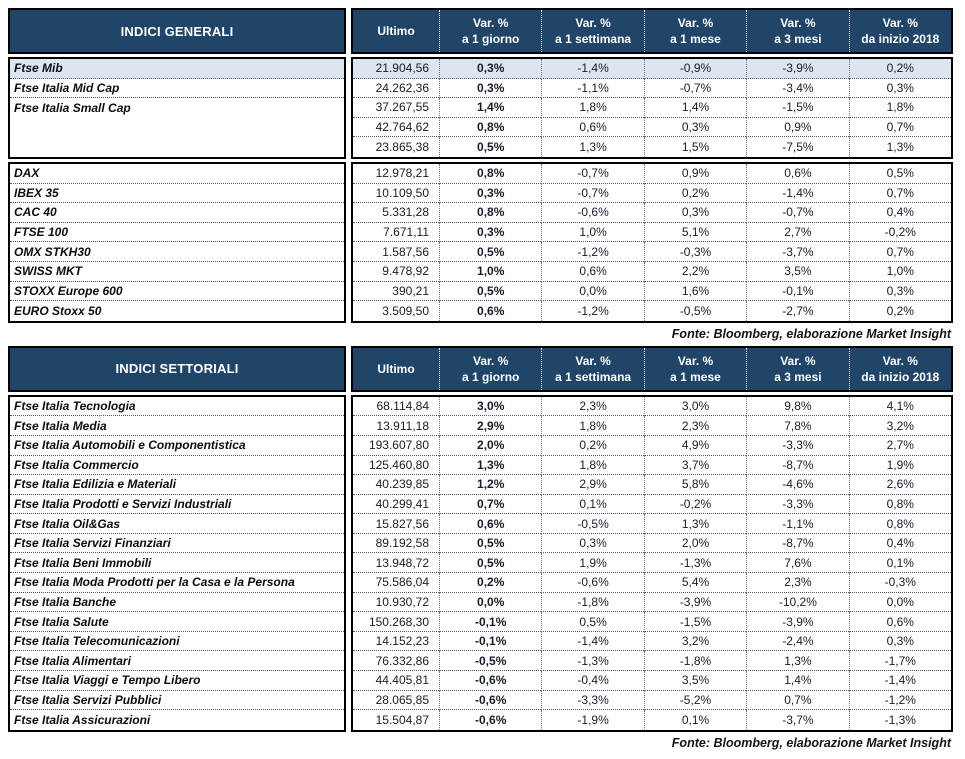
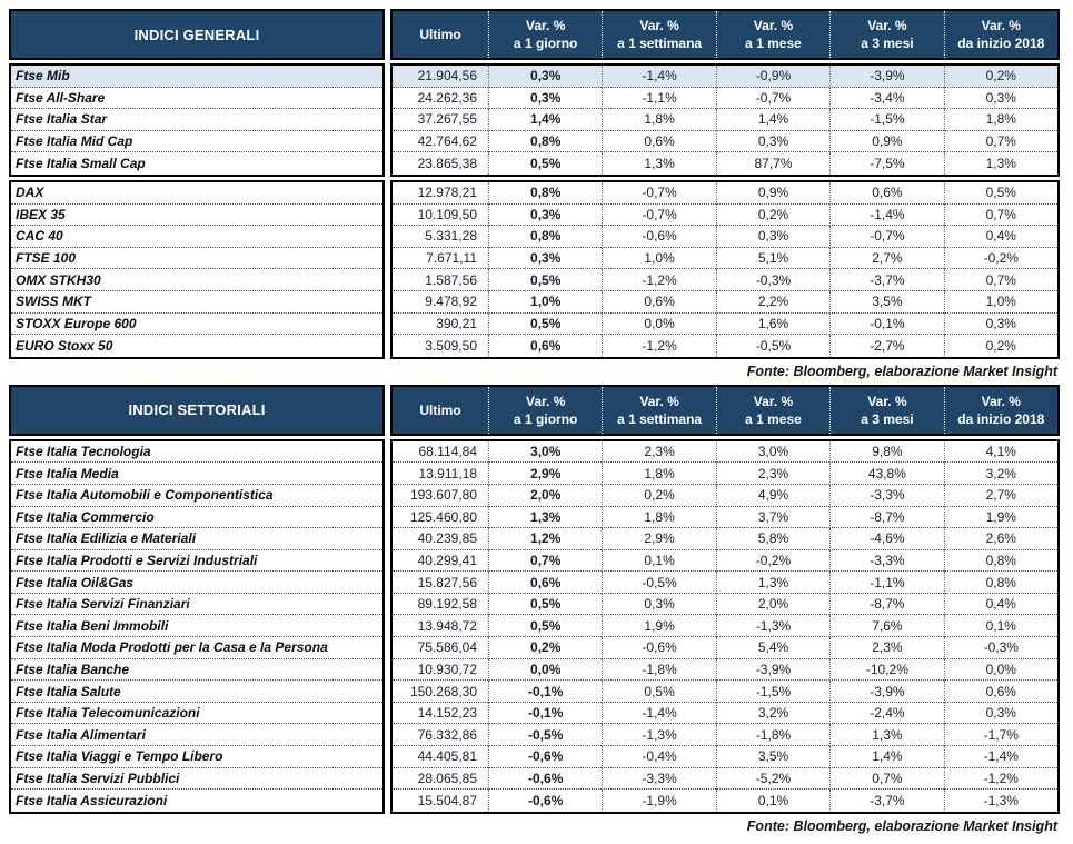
  INDICI GENERALI
  Ultimo
  Var. %
  a 1 giorno
  Var. %
  a 1 settimana
  Var. %
  a 1 mese
  Var. %
  a 3 mesi
  Var. %
  da inizio 2018
  Ftse Mib
+ Ftse All-Share
+ Ftse Italia Star
  Ftse Italia Mid Cap
  Ftse Italia Small Cap
  21.904,56
  0,3%
  -1,4%
  -0,9%
  -3,9%
  0,2%
  24.262,36
  0,3%
  -1,1%
  -0,7%
  -3,4%
  0,3%
  37.267,55
  1,4%
  1,8%
  1,4%
  -1,5%
  1,8%
  42.764,62
  0,8%
  0,6%
  0,3%
  0,9%
  0,7%
  23.865,38
  0,5%
  1,3%
- 1,5%
+ 87,7%
  -7,5%
  1,3%
  DAX
  IBEX 35
  CAC 40
  FTSE 100
  OMX STKH30
  SWISS MKT
  STOXX Europe 600
  EURO Stoxx 50
  12.978,21
  0,8%
  -0,7%
  0,9%
  0,6%
  0,5%
  10.109,50
  0,3%
  -0,7%
  0,2%
  -1,4%
  0,7%
  5.331,28
  0,8%
  -0,6%
  0,3%
  -0,7%
  0,4%
  7.671,11
  0,3%
  1,0%
  5,1%
  2,7%
  -0,2%
  1.587,56
  0,5%
  -1,2%
  -0,3%
  -3,7%
  0,7%
  9.478,92
  1,0%
  0,6%
  2,2%
  3,5%
  1,0%
  390,21
  0,5%
  0,0%
  1,6%
  -0,1%
  0,3%
  3.509,50
  0,6%
  -1,2%
  -0,5%
  -2,7%
  0,2%
  Fonte: Bloomberg, elaborazione Market Insight
  INDICI SETTORIALI
  Ultimo
  Var. %
  a 1 giorno
  Var. %
  a 1 settimana
  Var. %
  a 1 mese
  Var. %
  a 3 mesi
  Var. %
  da inizio 2018
  Ftse Italia Tecnologia
  Ftse Italia Media
  Ftse Italia Automobili e Componentistica
  Ftse Italia Commercio
  Ftse Italia Edilizia e Materiali
  Ftse Italia Prodotti e Servizi Industriali
  Ftse Italia Oil&Gas
  Ftse Italia Servizi Finanziari
  Ftse Italia Beni Immobili
  Ftse Italia Moda Prodotti per la Casa e la Persona
  Ftse Italia Banche
  Ftse Italia Salute
  Ftse Italia Telecomunicazioni
  Ftse Italia Alimentari
  Ftse Italia Viaggi e Tempo Libero
  Ftse Italia Servizi Pubblici
  Ftse Italia Assicurazioni
  68.114,84
  3,0%
  2,3%
  3,0%
  9,8%
  4,1%
  13.911,18
  2,9%
  1,8%
  2,3%
- 7,8%
+ 43,8%
  3,2%
  193.607,80
  2,0%
  0,2%
  4,9%
  -3,3%
  2,7%
  125.460,80
  1,3%
  1,8%
  3,7%
  -8,7%
  1,9%
  40.239,85
  1,2%
  2,9%
  5,8%
  -4,6%
  2,6%
  40.299,41
  0,7%
  0,1%
  -0,2%
  -3,3%
  0,8%
  15.827,56
  0,6%
  -0,5%
  1,3%
  -1,1%
  0,8%
  89.192,58
  0,5%
  0,3%
  2,0%
  -8,7%
  0,4%
  13.948,72
  0,5%
  1,9%
  -1,3%
  7,6%
  0,1%
  75.586,04
  0,2%
  -0,6%
  5,4%
  2,3%
  -0,3%
  10.930,72
  0,0%
  -1,8%
  -3,9%
  -10,2%
  0,0%
  150.268,30
  -0,1%
  0,5%
  -1,5%
  -3,9%
  0,6%
  14.152,23
  -0,1%
  -1,4%
  3,2%
  -2,4%
  0,3%
  76.332,86
  -0,5%
  -1,3%
  -1,8%
  1,3%
  -1,7%
  44.405,81
  -0,6%
  -0,4%
  3,5%
  1,4%
  -1,4%
  28.065,85
  -0,6%
  -3,3%
  -5,2%
  0,7%
  -1,2%
  15.504,87
  -0,6%
  -1,9%
  0,1%
  -3,7%
  -1,3%
  Fonte: Bloomberg, elaborazione Market Insight
